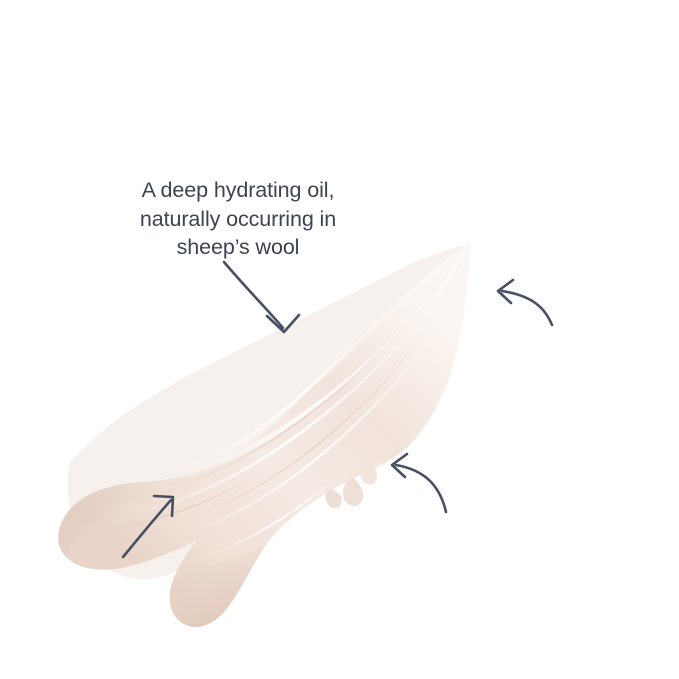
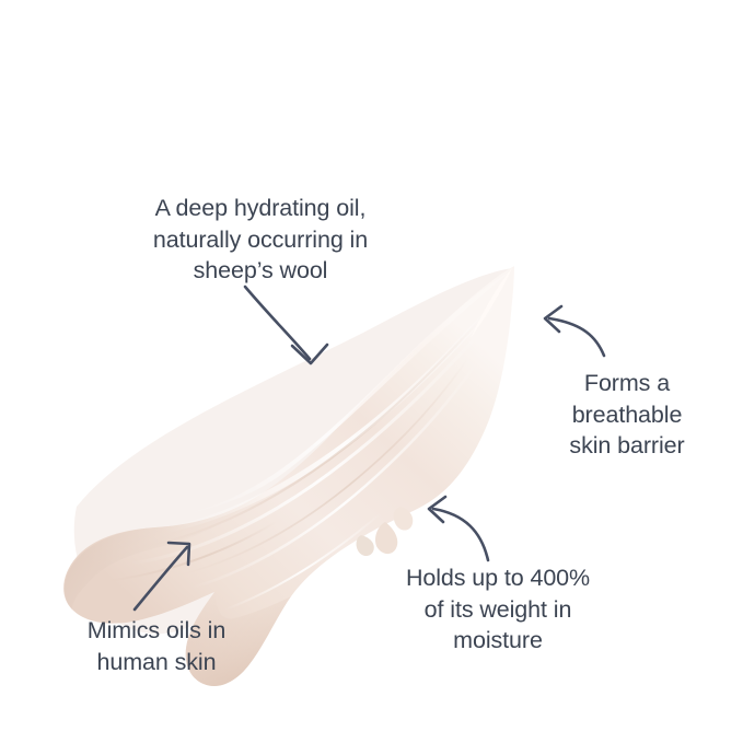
  A deep hydrating oil,
  naturally occurring in
  sheep’s wool
+ Forms a
+ breathable
+ skin barrier
+ Holds up to 400%
+ of its weight in
+ moisture
+ Mimics oils in
+ human skin
